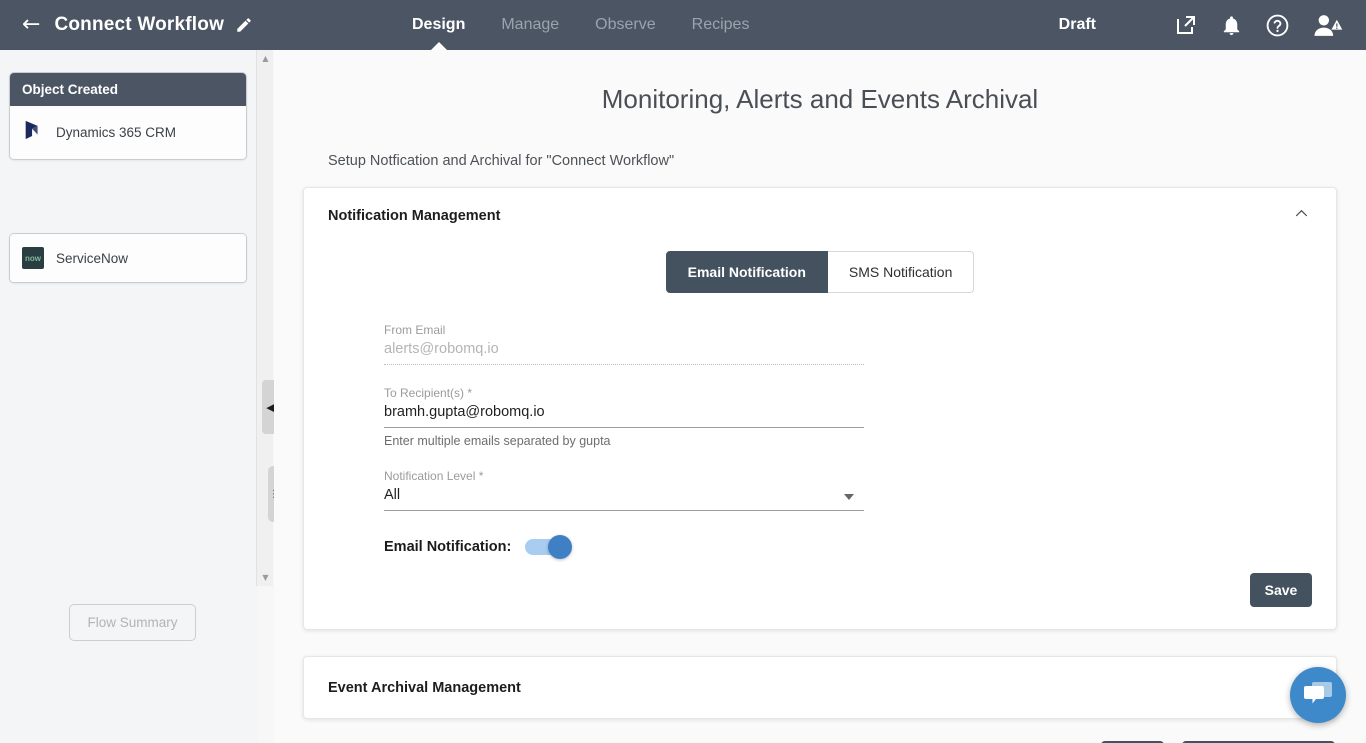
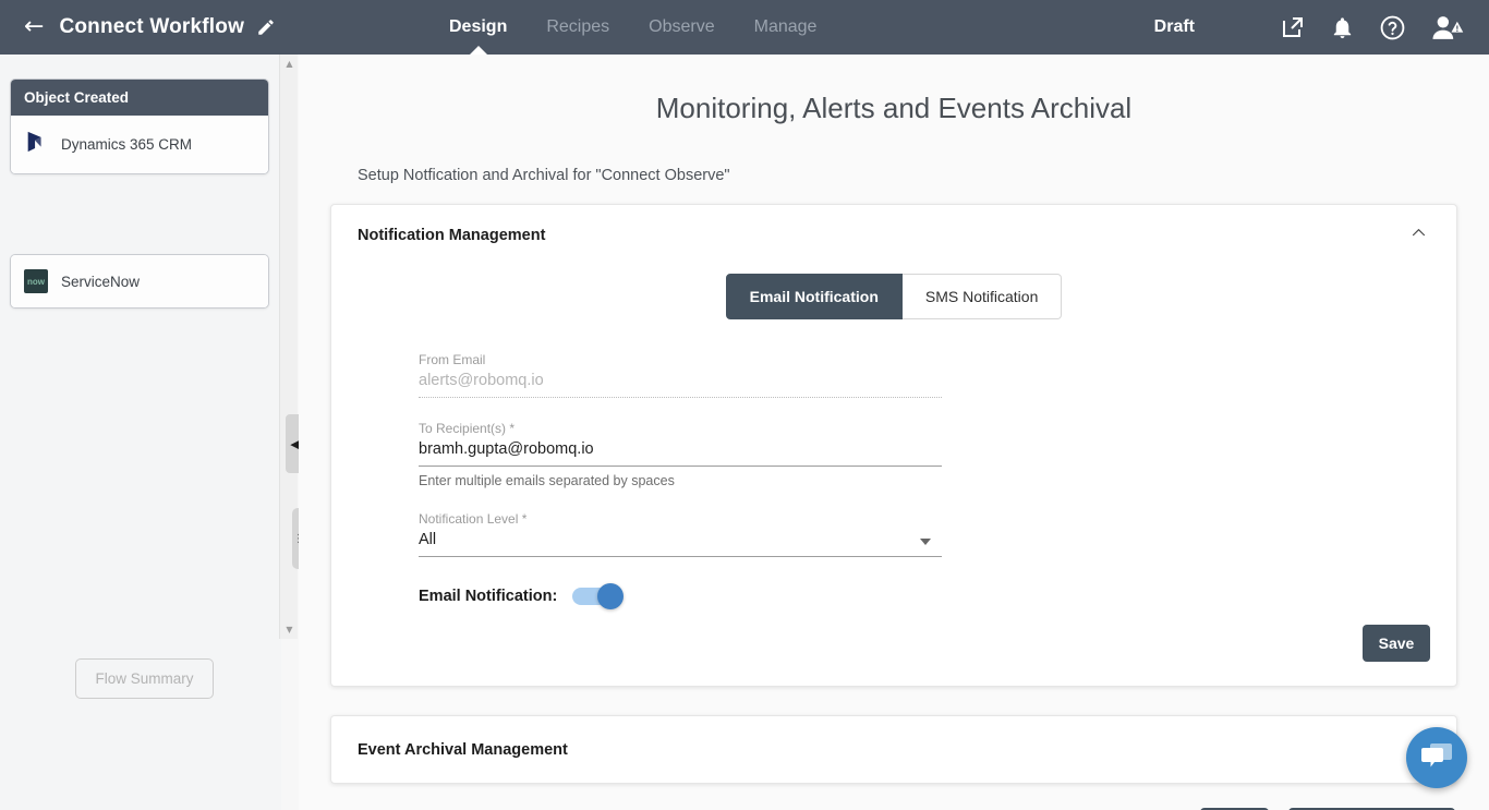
  ←
  Connect Workflow
  Design
- Manage
+ Recipes
  Observe
- Recipes
+ Manage
  Draft
  Object Created
  Dynamics 365 CRM
  now
  ServiceNow
  Flow Summary
  ▲
  ▼
  ◀
  Monitoring, Alerts and Events Archival
- Setup Notfication and Archival for "Connect Workflow"
+ Setup Notfication and Archival for "Connect Observe"
  Notification Management
  Email Notification
  SMS Notification
  From Email
  alerts@robomq.io
  To Recipient(s) *
  bramh.gupta@robomq.io
- Enter multiple emails separated by gupta
+ Enter multiple emails separated by spaces
  Notification Level *
  All
  Email Notification:
  Save
  Event Archival Management
